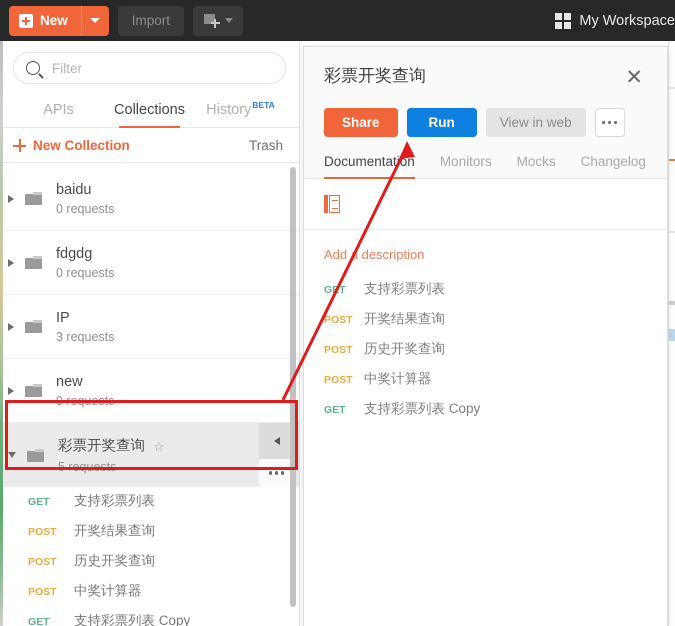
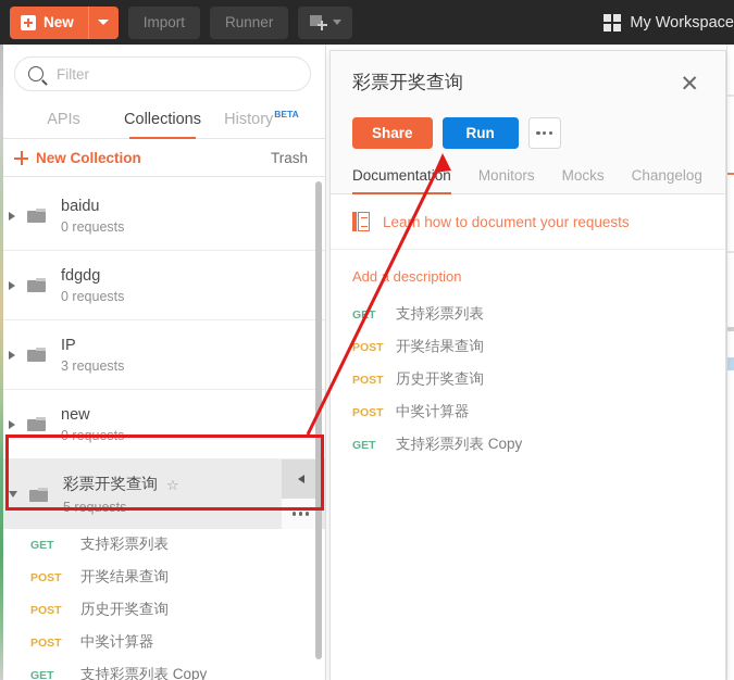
  New
  Import
+ Runner
  My Workspace
  Filter
  APIs
  Collections
  HistoryBETA
  New Collection
  Trash
  baidu
  0 requests
  fdgdg
  0 requests
  IP
  3 requests
  new
  0 requests
  彩票开奖查询
  ☆
  5 requests
  GET
  支持彩票列表
  POST
  开奖结果查询
  POST
  历史开奖查询
  POST
  中奖计算器
  GET
  支持彩票列表 Copy
  彩票开奖查询
  ✕
  Share
  Run
- View in web
  Documentaton
  Monitors
  Mocks
  Changelog
+ Learn how to document your requests
  Add description
  支持彩票列表
  POST
  开奖结果查询
  POST
  历史开奖查询
  POST
  中奖计算器
  GET
  支持彩票列表 Copy
